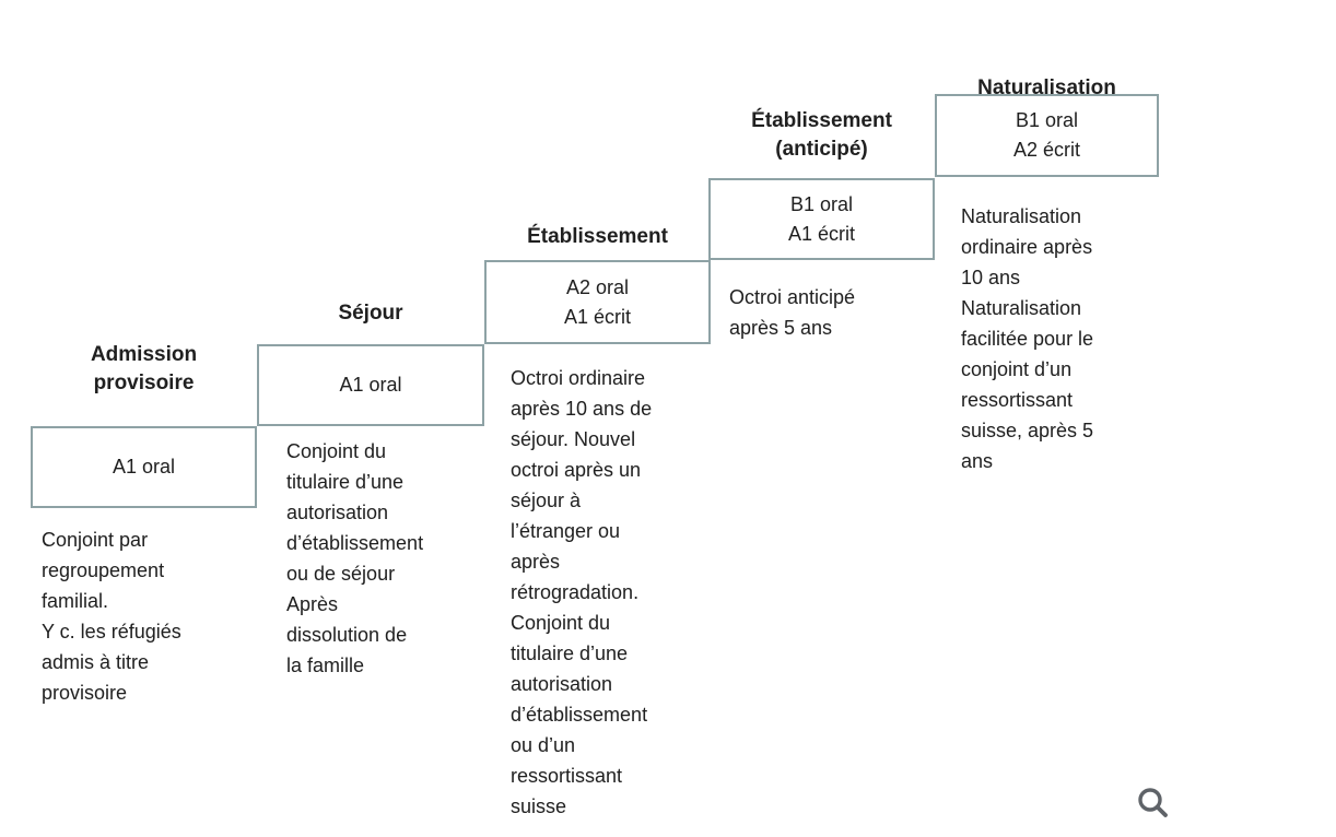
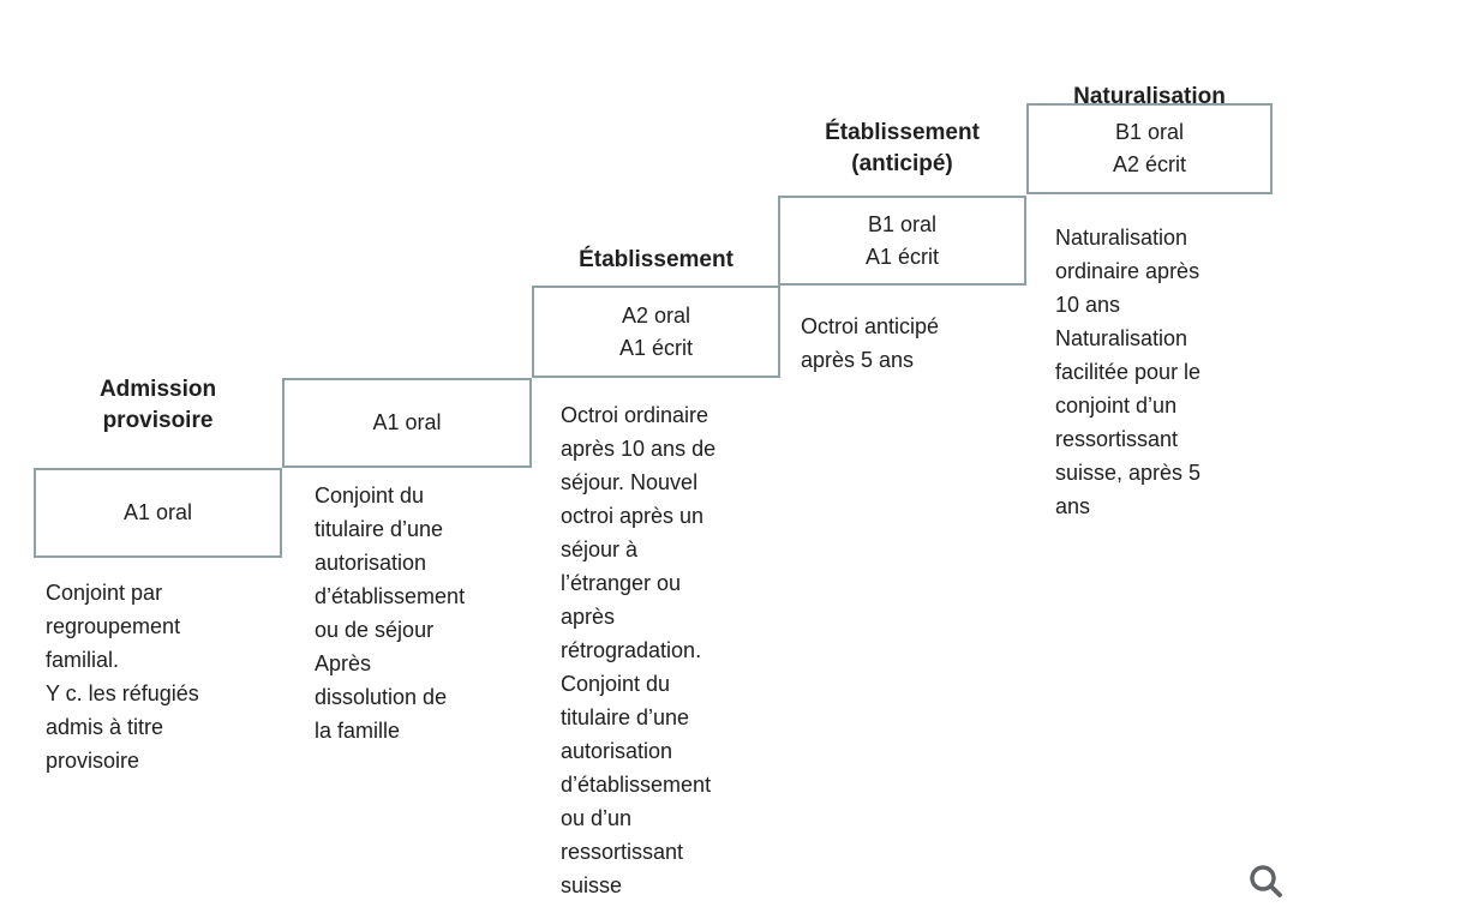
  Admission
  provisoire
  A1 oral
  Conjoint par
  regroupement
  familial.
  Y c. les réfugiés
  admis à titre
  provisoire
- Séjour
  A1 oral
  Conjoint du
  titulaire d’une
  autorisation
  d’établissement
  ou de séjour
  Après
  dissolution de
  la famille
  Établissement
  A2 oral
  A1 écrit
  Octroi ordinaire
  après 10 ans de
  séjour. Nouvel
  octroi après un
  séjour à
  l’étranger ou
  après
  rétrogradation.
  Conjoint du
  titulaire d’une
  autorisation
  d’établissement
  ou d’un
  ressortissant
  suisse
  Établissement
  (anticipé)
  B1 oral
  A1 écrit
  Octroi anticipé
  après 5 ans
  Naturalisation
  B1 oral
  A2 écrit
  Naturalisation
  ordinaire après
  10 ans
  Naturalisation
  facilitée pour le
  conjoint d’un
  ressortissant
  suisse, après 5
  ans
